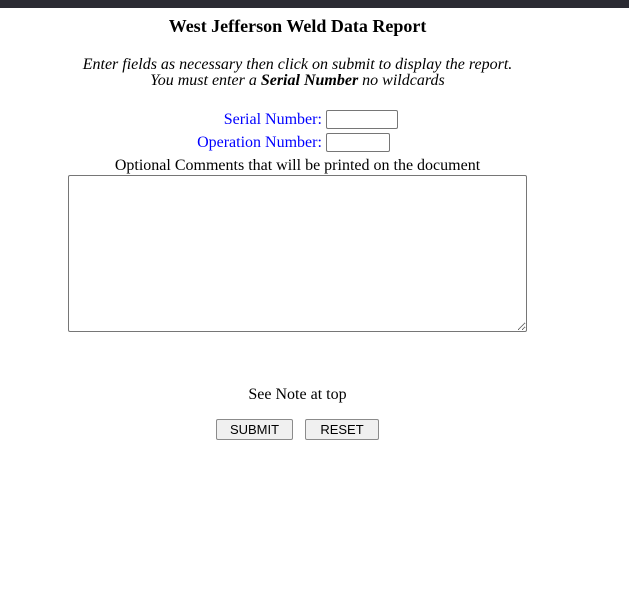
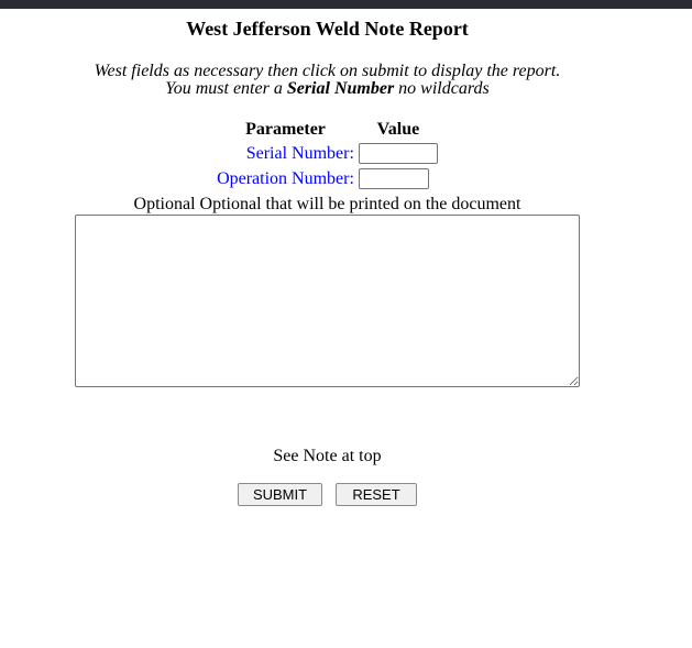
- West Jefferson Weld Data Report
+ West Jefferson Weld Note Report
- Enter fields as necessary then click on submit to display the report.
+ West fields as necessary then click on submit to display the report.
  You must enter a Serial Number no wildcards
+ Parameter	Value
  Serial Number:
  Operation Number:
- Optional Comments that will be printed on the document
+ Optional Optional that will be printed on the document
  See Note at top
  SUBMIT RESET
